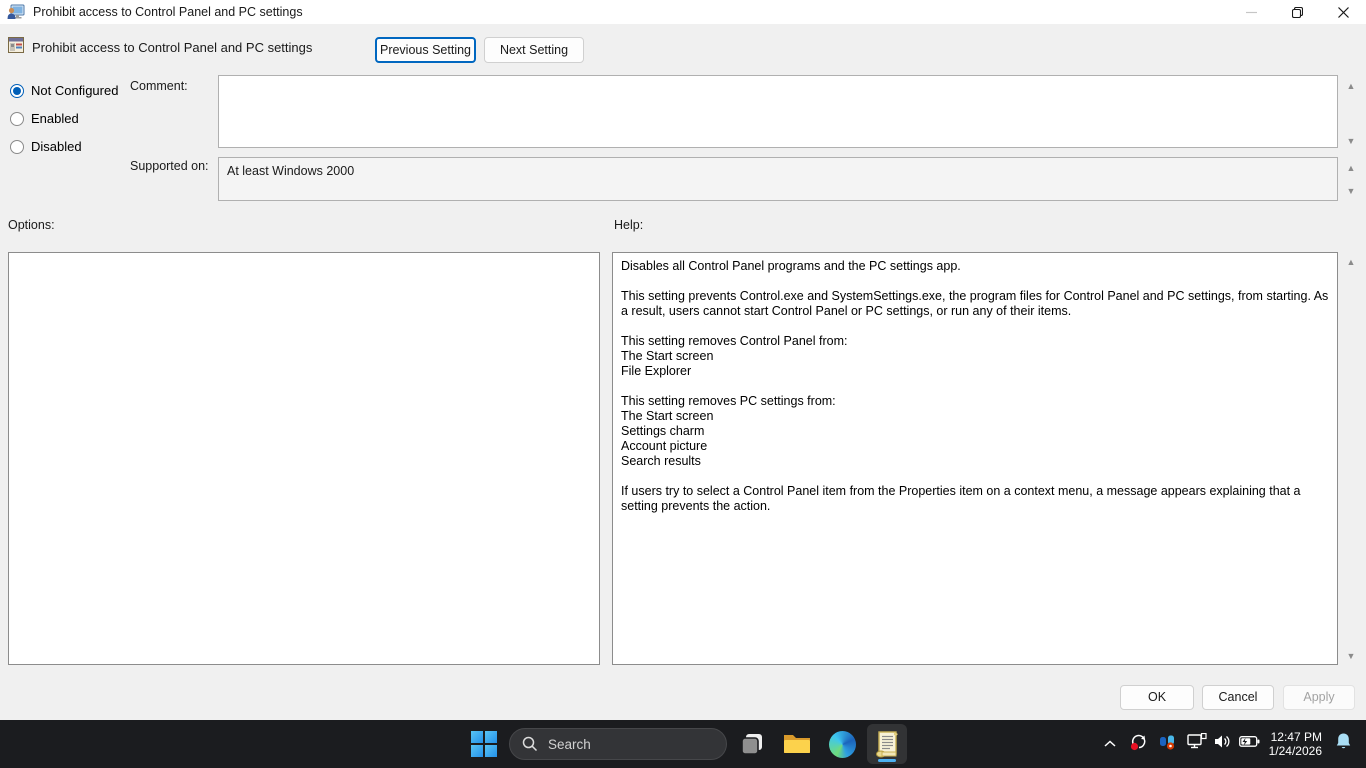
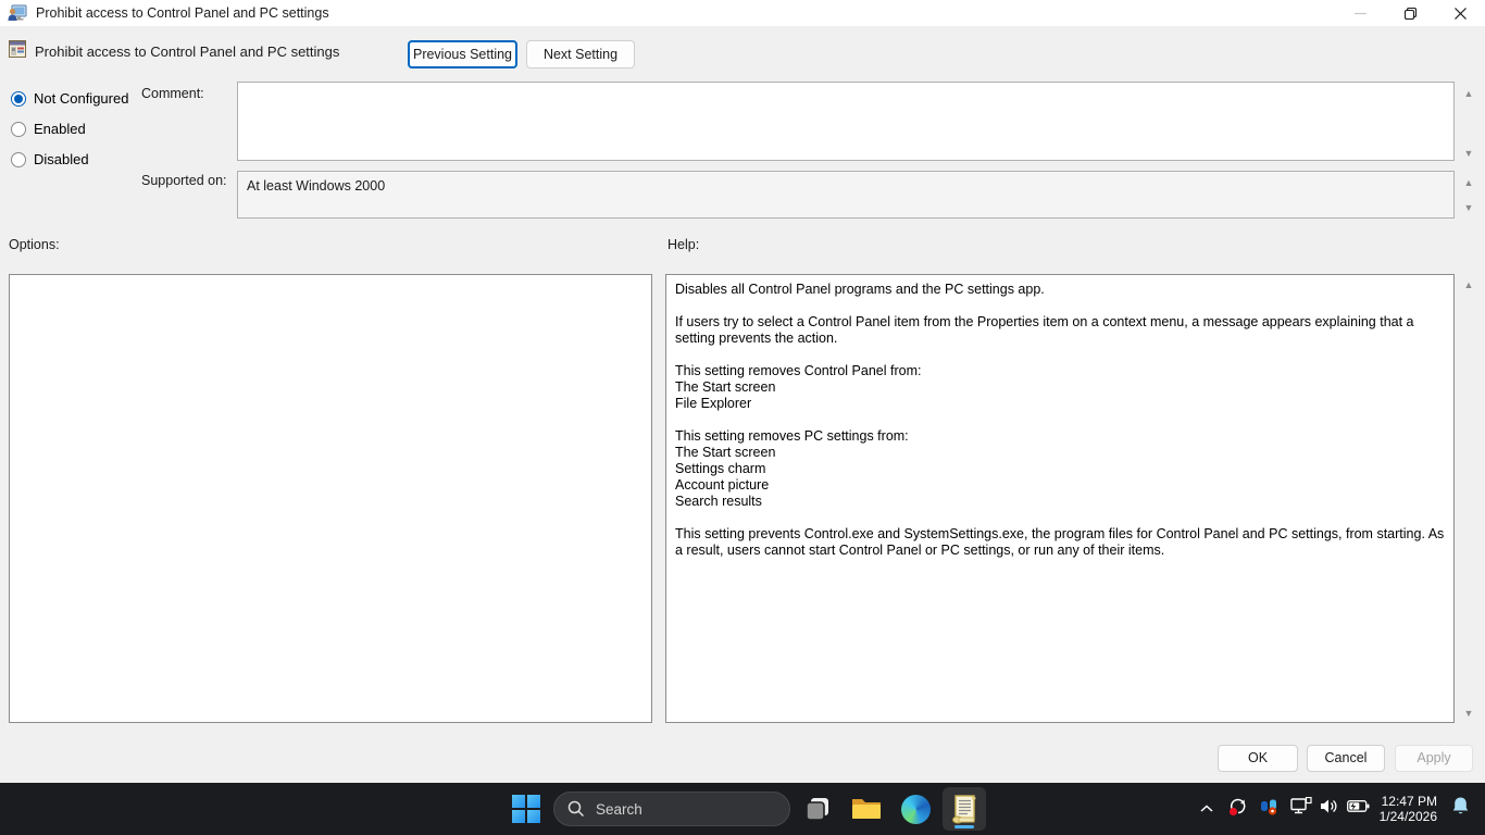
  Prohibit access to Control Panel and PC settings
  Prohibit access to Control Panel and PC settings
  Previous Setting
  Next Setting
  Not Configured
  Enabled
  Disabled
  Comment:
  ▲
  ▼
  Supported on:
  At least Windows 2000
  ▲
  ▼
  Options:
  Help:
  Disables all Control Panel programs and the PC settings app.
- This setting prevents Control.exe and SystemSettings.exe, the program files for Control Panel and PC settings, from starting. As a result, users cannot start Control Panel or PC settings, or run any of their items.
+ If users try to select a Control Panel item from the Properties item on a context menu, a message appears explaining that a setting prevents the action.
  This setting removes Control Panel from:
  The Start screen
  File Explorer
  This setting removes PC settings from:
  The Start screen
  Settings charm
  Account picture
  Search results
- If users try to select a Control Panel item from the Properties item on a context menu, a message appears explaining that a setting prevents the action.
+ This setting prevents Control.exe and SystemSettings.exe, the program files for Control Panel and PC settings, from starting. As a result, users cannot start Control Panel or PC settings, or run any of their items.
  ▲
  ▼
  OK
  Cancel
  Apply
  Search
  12:47 PM
  1/24/2026
